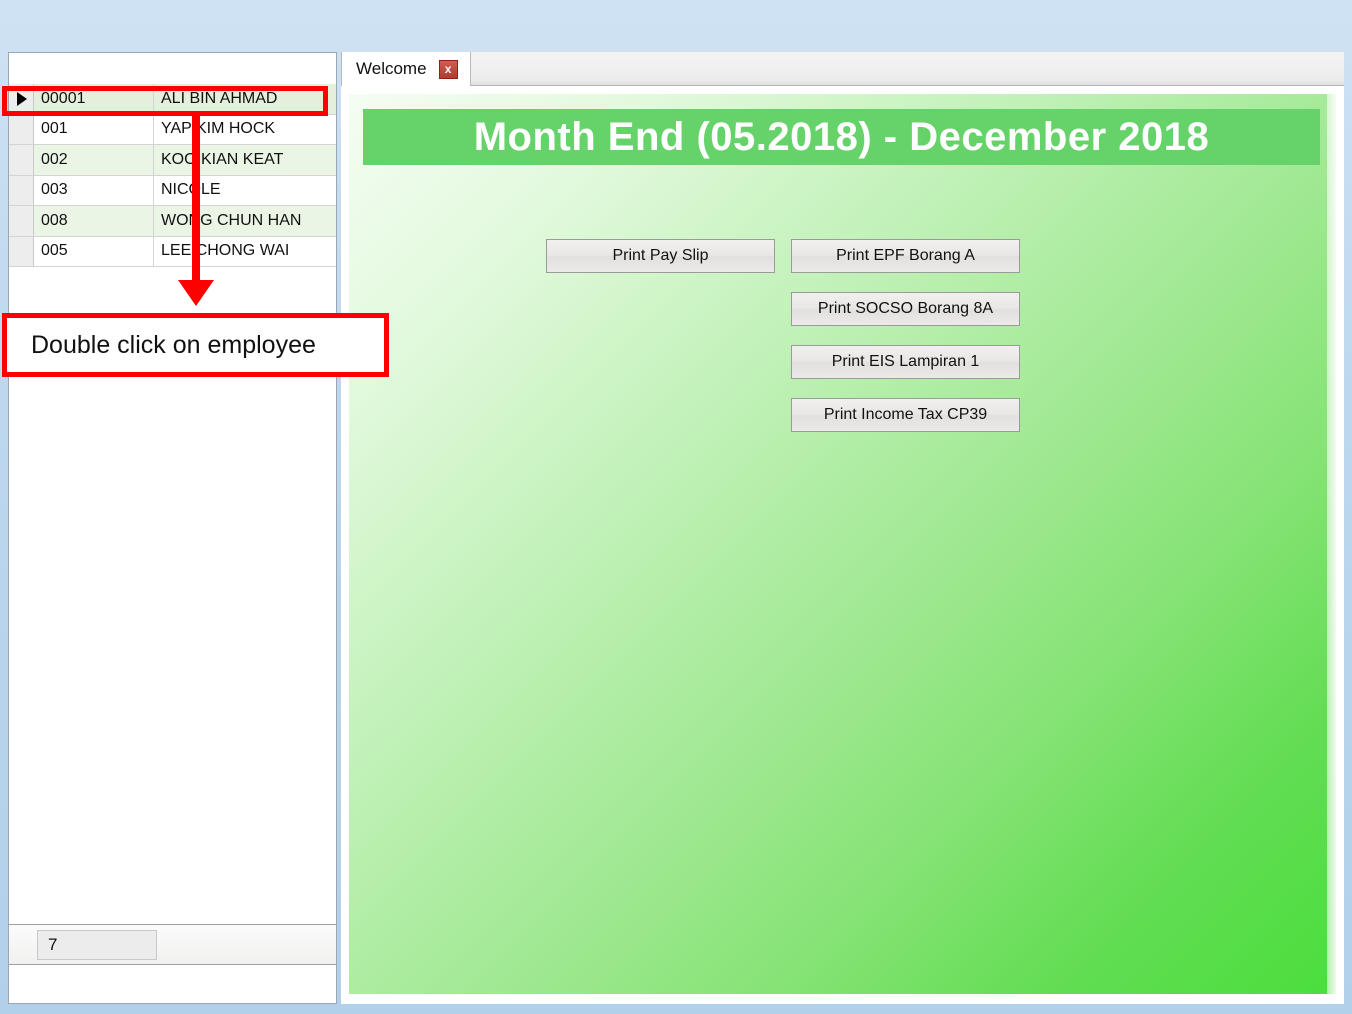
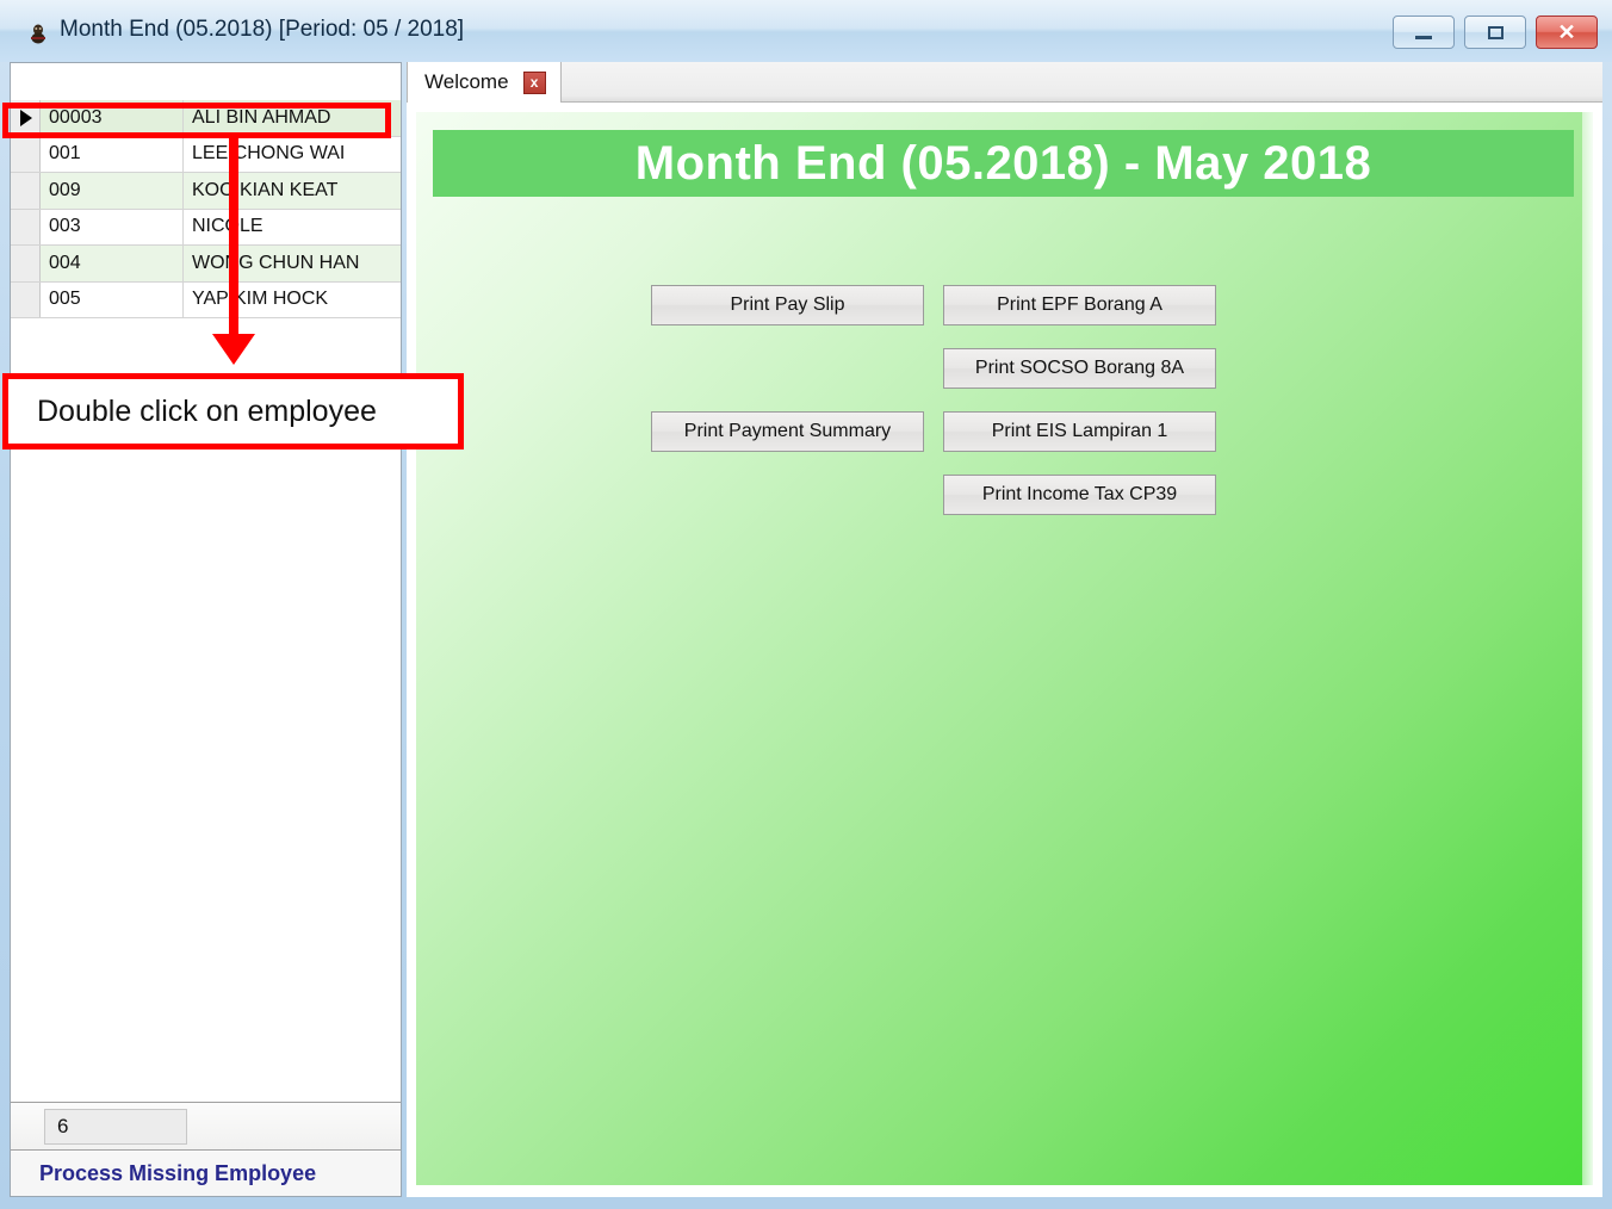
+ Month End (05.2018) [Period: 05 / 2018]
+ ✕
- 00001
+ 00003
  ALI BIN AHMAD
  001
- YAP KIM HOCK
+ LEE CHONG WAI
- 002
+ 009
  KOO KIAN KEAT
  003
  NICLE
- 008
+ 004
  WOG CHUN HAN
  005
- LEE CHONG WAI
+ YAP KIM HOCK
- 7
+ 6
+ Process Missing Employee
  Welcome
  x
- Month End (05.2018) - December 2018
+ Month End (05.2018) - May 2018
  Print Pay Slip
+ Print Payment Summary
  Print EPF Borang A
  Print SOCSO Borang 8A
  Print EIS Lampiran 1
  Print Income Tax CP39
  Double click on employee
